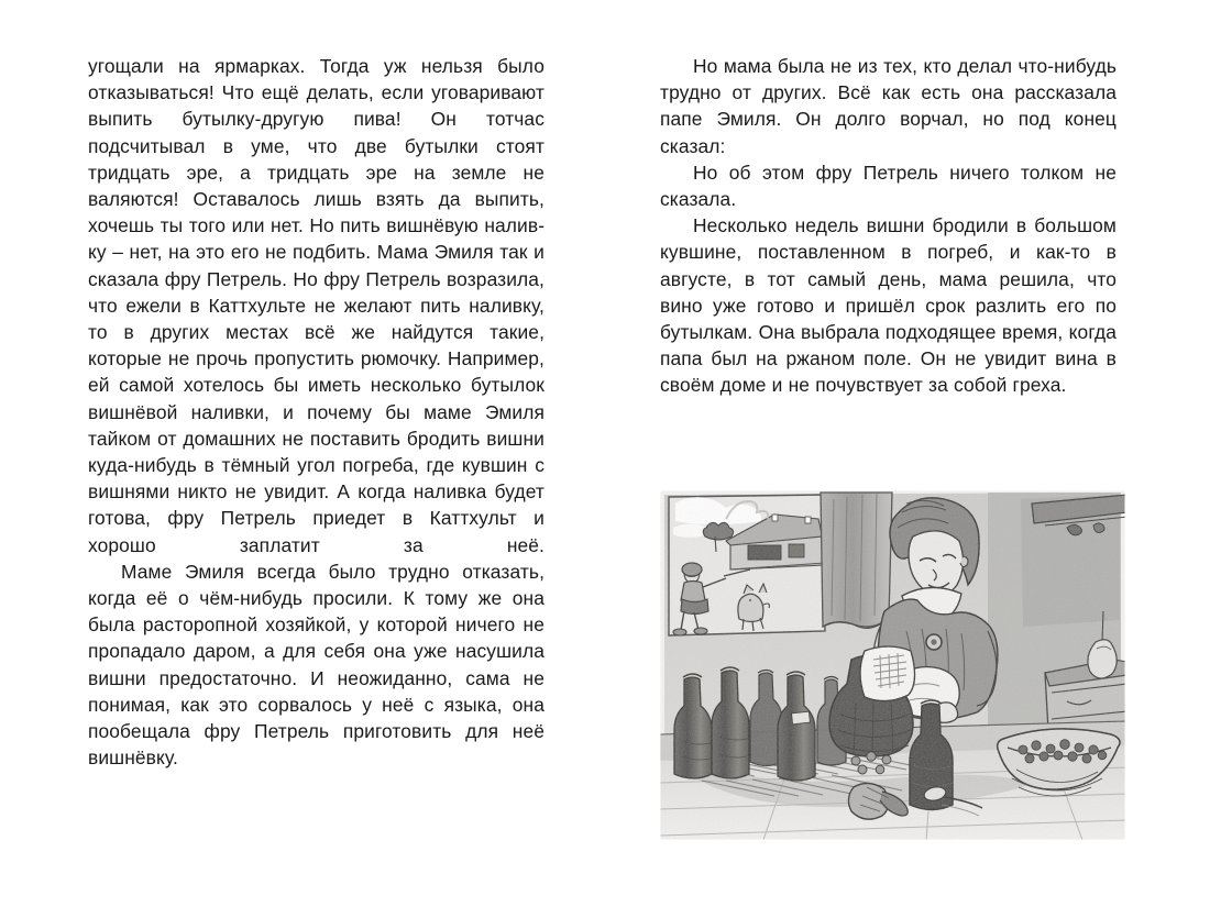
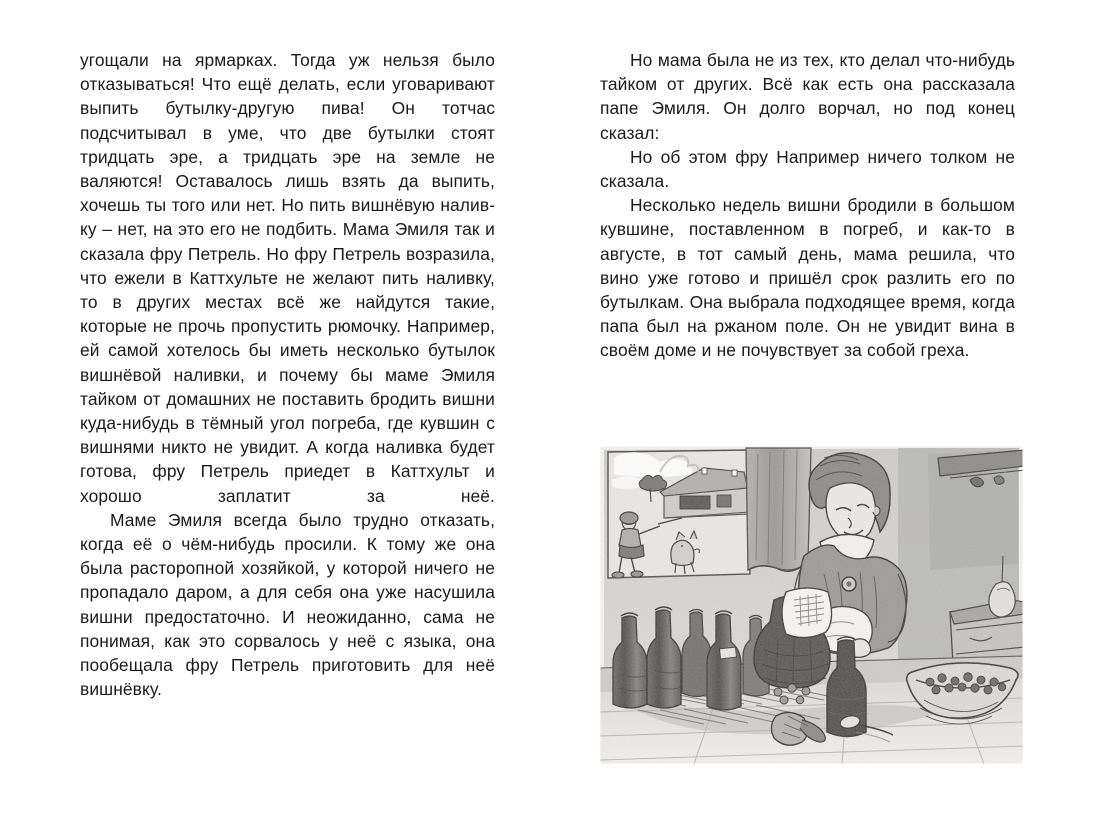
  угощали на ярмарках. Тогда уж нельзя было отказываться! Что ещё делать, ес­ли уговаривают выпить бутылку-другую пива! Он тотчас подсчитывал в уме, что две бутылки стоят тридцать эре, а три­дцать эре на земле не валяются! Оста­валось лишь взять да выпить, хочешь ты того или нет. Но пить вишнёвую налив­ку – нет, на это его не подбить. Ма­ма Эмиля так и сказала фру Петрель. Но фру Петрель возразила, что ежели в Каттхульте не желают пить наливку, то в других местах всё же найдутся та­кие, которые не прочь пропустить рю­мочку. Например, ей самой хотелось бы иметь несколько бутылок вишнёвой на­ливки, и почему бы маме Эмиля тайком от домашних не поставить бродить виш­ни куда-нибудь в тёмный угол погреба, где кувшин с вишнями никто не увидит. А когда наливка будет готова, фру Пе­трель приедет в Каттхульт и хорошо за­платит за неё.
  Маме Эмиля всегда было трудно от­казать, когда её о чём-нибудь просили. К тому же она была расторопной хозяй­кой, у которой ничего не пропадало да­ром, а для себя она уже насушила виш­ни предостаточно. И неожиданно, сама не понимая, как это сорвалось у неё с язы­ка, она пообещала фру Петрель пригото­вить для неё вишнёвку.
- Но мама была не из тех, кто делал что-нибудь трудно от других. Всё как есть она рассказала папе Эмиля. Он дол­го ворчал, но под конец сказал:
+ Но мама была не из тех, кто делал что-нибудь тайком от других. Всё как есть она рассказала папе Эмиля. Он дол­го ворчал, но под конец сказал:
- Но об этом фру Петрель ничего тол­ком не сказала.
+ Но об этом фру Например ничего тол­ком не сказала.
  Несколько недель вишни бродили в большом кувшине, поставленном в по­греб, и как-то в августе, в тот самый день, мама решила, что вино уже готово и пришёл срок разлить его по бутылкам. Она выбрала подходящее время, когда папа был на ржаном поле. Он не увидит вина в своём доме и не почувствует за собой греха.
